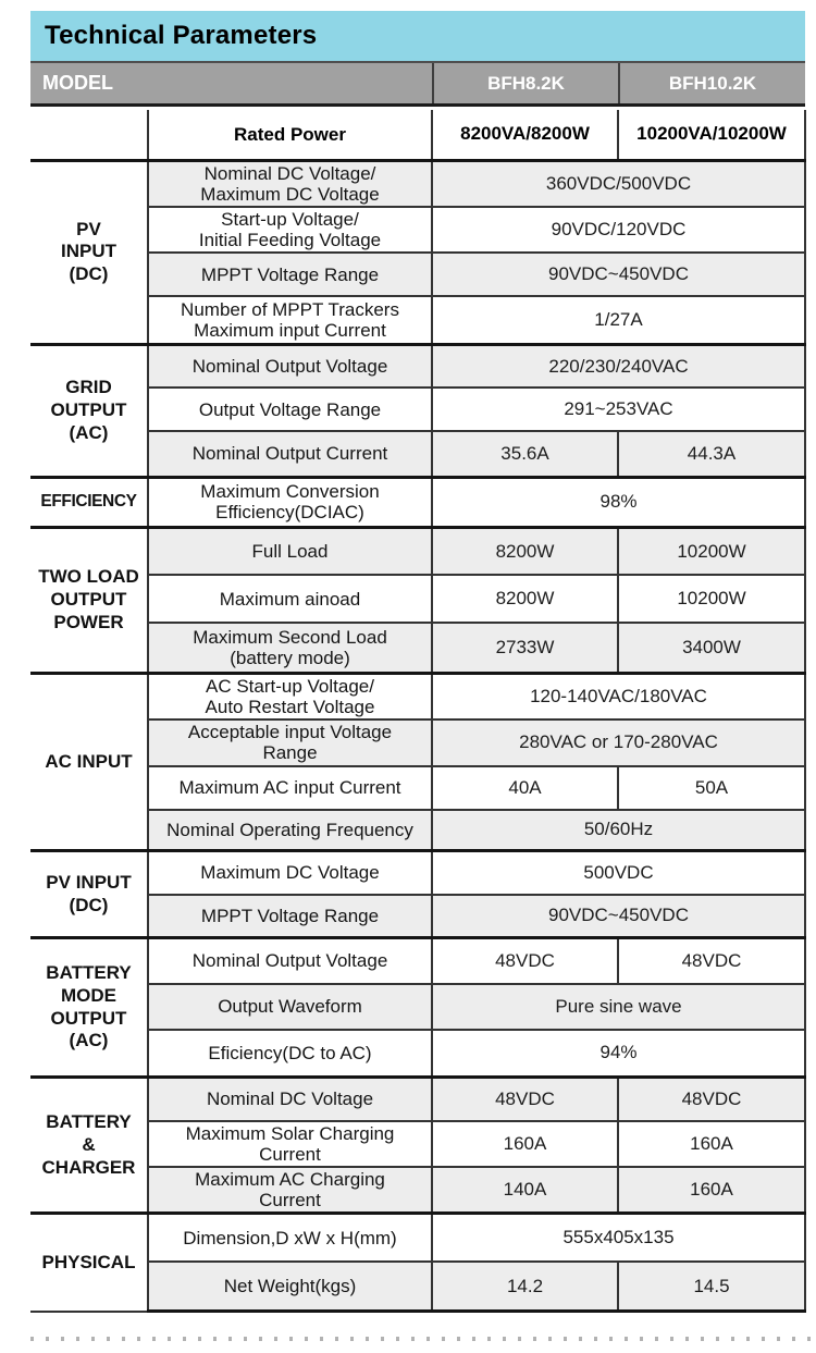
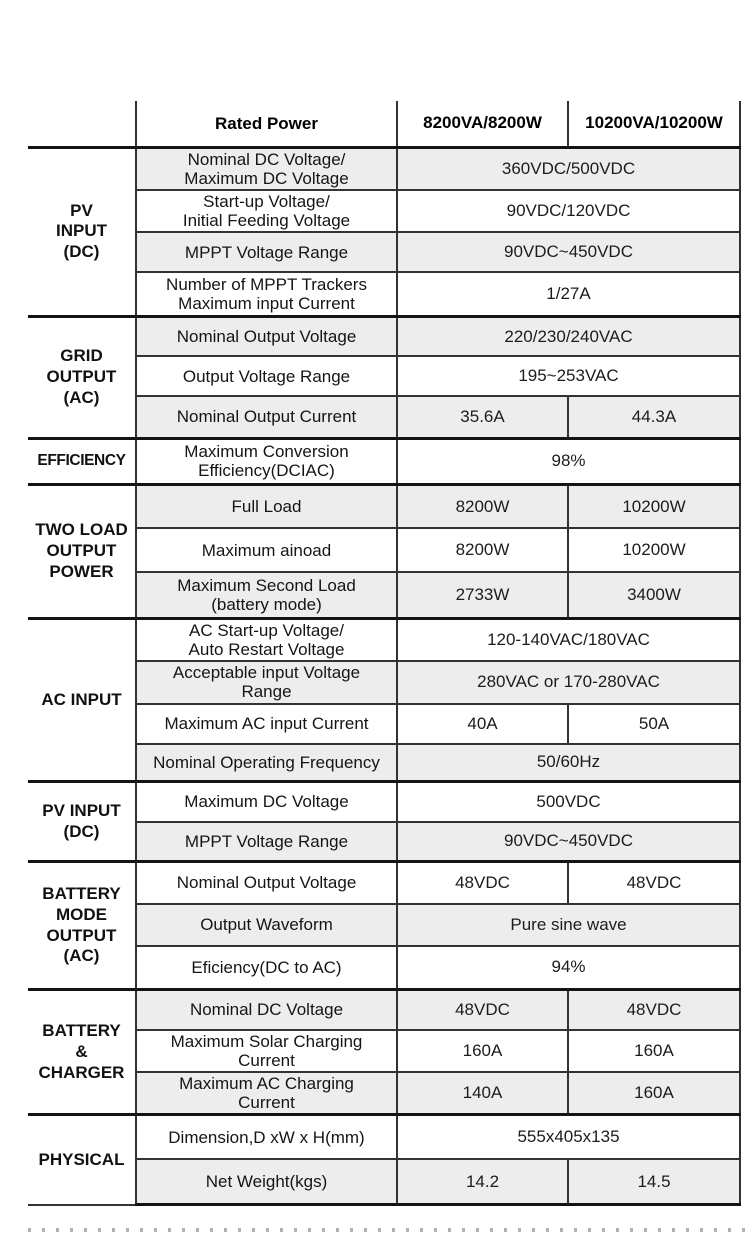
- Technical Parameters
- MODEL
- BFH8.2K
- BFH10.2K
  	Rated Power	8200VA/8200W	10200VA/10200W
  PV INPUT (DC)	Nominal DC Voltage/ Maximum DC Voltage	360VDC/500VDC
  Start-up Voltage/ Initial Feeding Voltage	90VDC/120VDC
  MPPT Voltage Range	90VDC~450VDC
  Number of MPPT Trackers Maximum input Current	1/27A
  GRID OUTPUT (AC)	Nominal Output Voltage	220/230/240VAC
- Output Voltage Range	291~253VAC
+ Output Voltage Range	195~253VAC
  Nominal Output Current	35.6A	44.3A
  EFFICIENCY	Maximum Conversion Efficiency(DCIAC)	98%
  TWO LOAD OUTPUT POWER	Full Load	8200W	10200W
  Maximum ainoad	8200W	10200W
  Maximum Second Load (battery mode)	2733W	3400W
  AC INPUT	AC Start-up Voltage/ Auto Restart Voltage	120-140VAC/180VAC
  Acceptable input Voltage Range	280VAC or 170-280VAC
  Maximum AC input Current	40A	50A
  Nominal Operating Frequency	50/60Hz
  PV INPUT (DC)	Maximum DC Voltage	500VDC
  MPPT Voltage Range	90VDC~450VDC
  BATTERY MODE OUTPUT (AC)	Nominal Output Voltage	48VDC	48VDC
  Output Waveform	Pure sine wave
  Eficiency(DC to AC)	94%
  BATTERY & CHARGER	Nominal DC Voltage	48VDC	48VDC
  Maximum Solar Charging Current	160A	160A
  Maximum AC Charging Current	140A	160A
  PHYSICAL	Dimension,D xW x H(mm)	555x405x135
  Net Weight(kgs)	14.2	14.5
